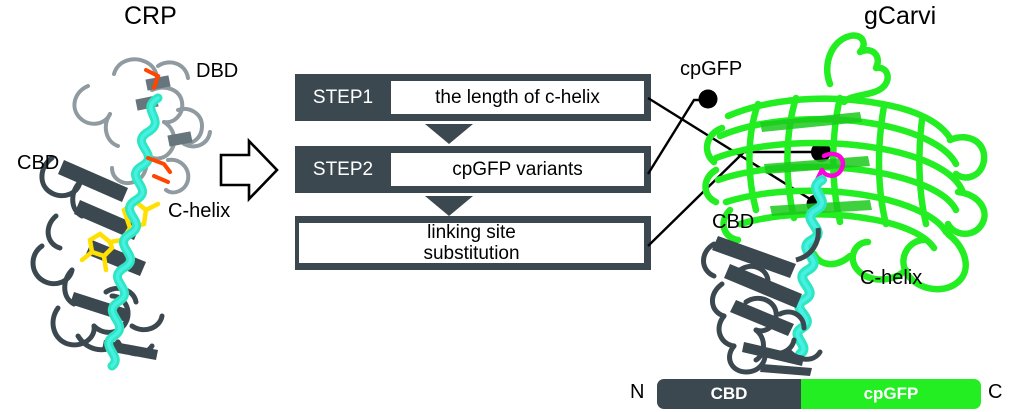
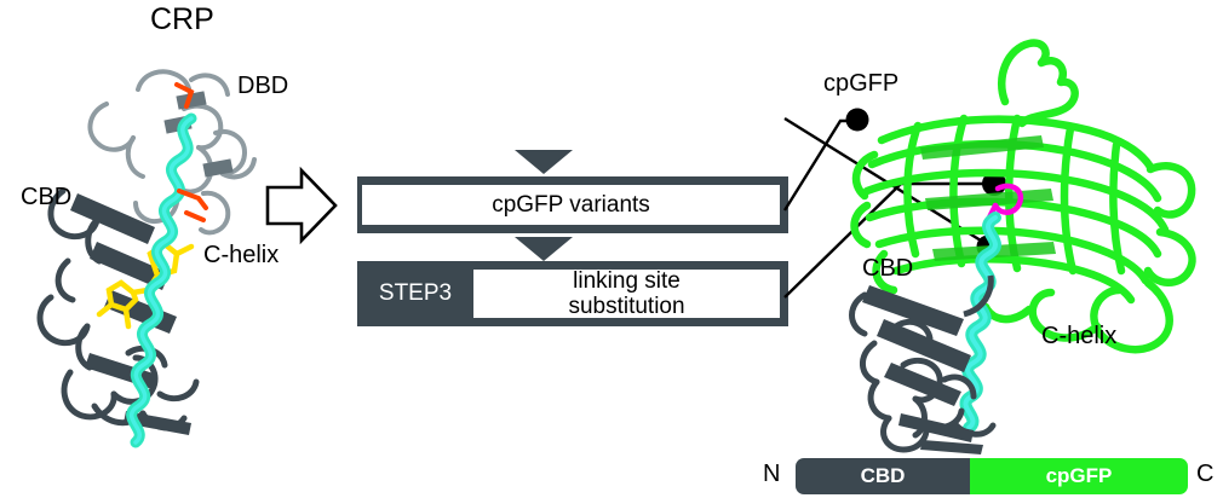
  CRP
  DBD
  CBD
  C-helix
- STEP1
- the length of c-helix
- STEP2
  cpGFP variants
+ STEP3
  linking site
  substitution
- gCarvi
  cpGFP
  CBD
  C-helix
  N
  CBD
  cpGFP
  C
